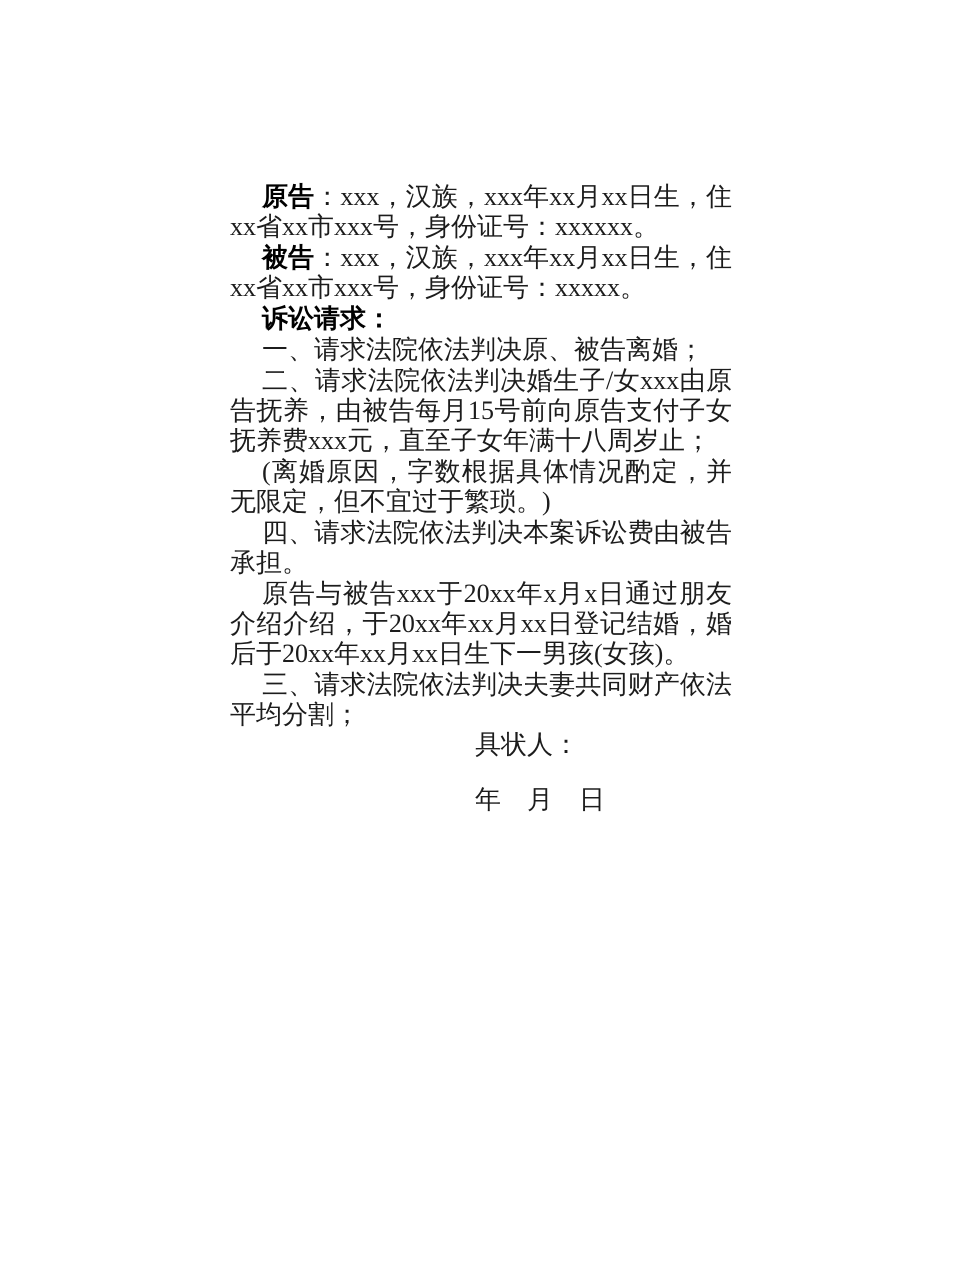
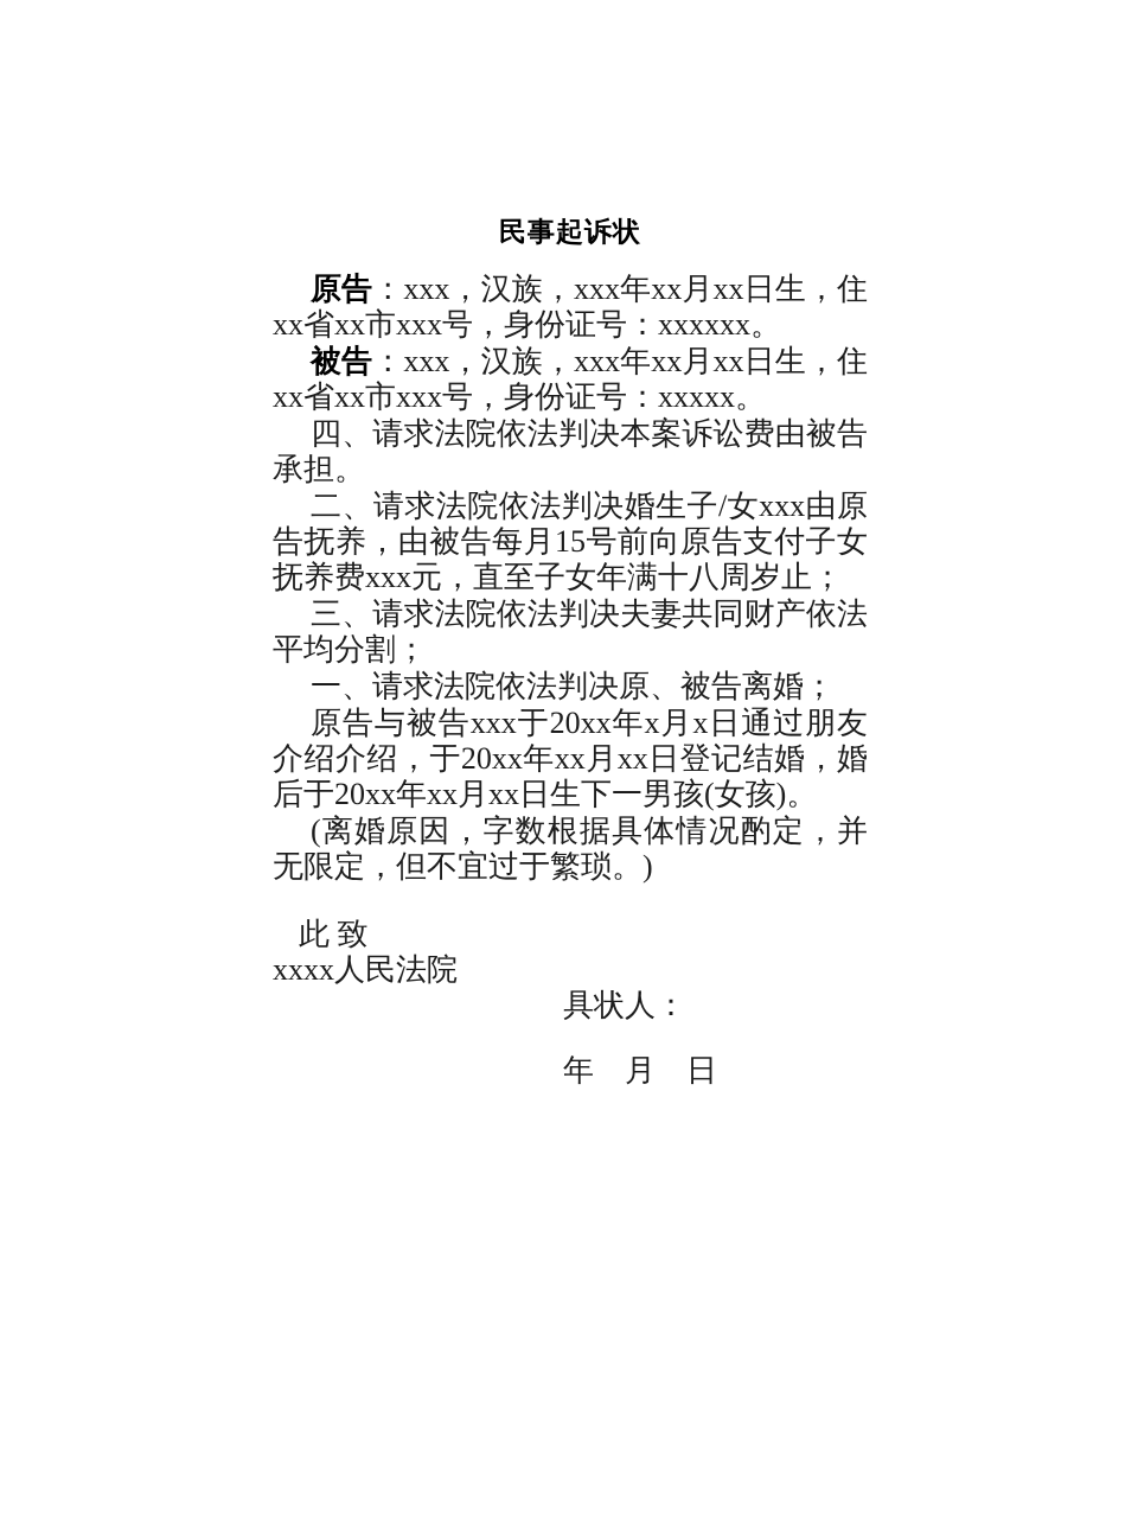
+ 民事起诉状
  原告：xxx，汉族，xxx年xx月xx日生，住xx省xx市xxx号，身份证号：xxxxxx。
  被告：xxx，汉族，xxx年xx月xx日生，住xx省xx市xxx号，身份证号：xxxxx。
- 诉讼请求：
- 一、请求法院依法判决原、被告离婚；
+ 四、请求法院依法判决本案诉讼费由被告承担。
  二、请求法院依法判决婚生子/女xxx由原告抚养，由被告每月15号前向原告支付子女抚养费xxx元，直至子女年满十八周岁止；
- (离婚原因，字数根据具体情况酌定，并无限定，但不宜过于繁琐。)
+ 三、请求法院依法判决夫妻共同财产依法平均分割；
- 四、请求法院依法判决本案诉讼费由被告承担。
+ 一、请求法院依法判决原、被告离婚；
  原告与被告xxx于20xx年x月x日通过朋友介绍介绍，于20xx年xx月xx日登记结婚，婚后于20xx年xx月xx日生下一男孩(女孩)。
- 三、请求法院依法判决夫妻共同财产依法平均分割；
+ (离婚原因，字数根据具体情况酌定，并无限定，但不宜过于繁琐。)
+ 此 致
+ xxxx人民法院
  具状人：
  年 月 日
